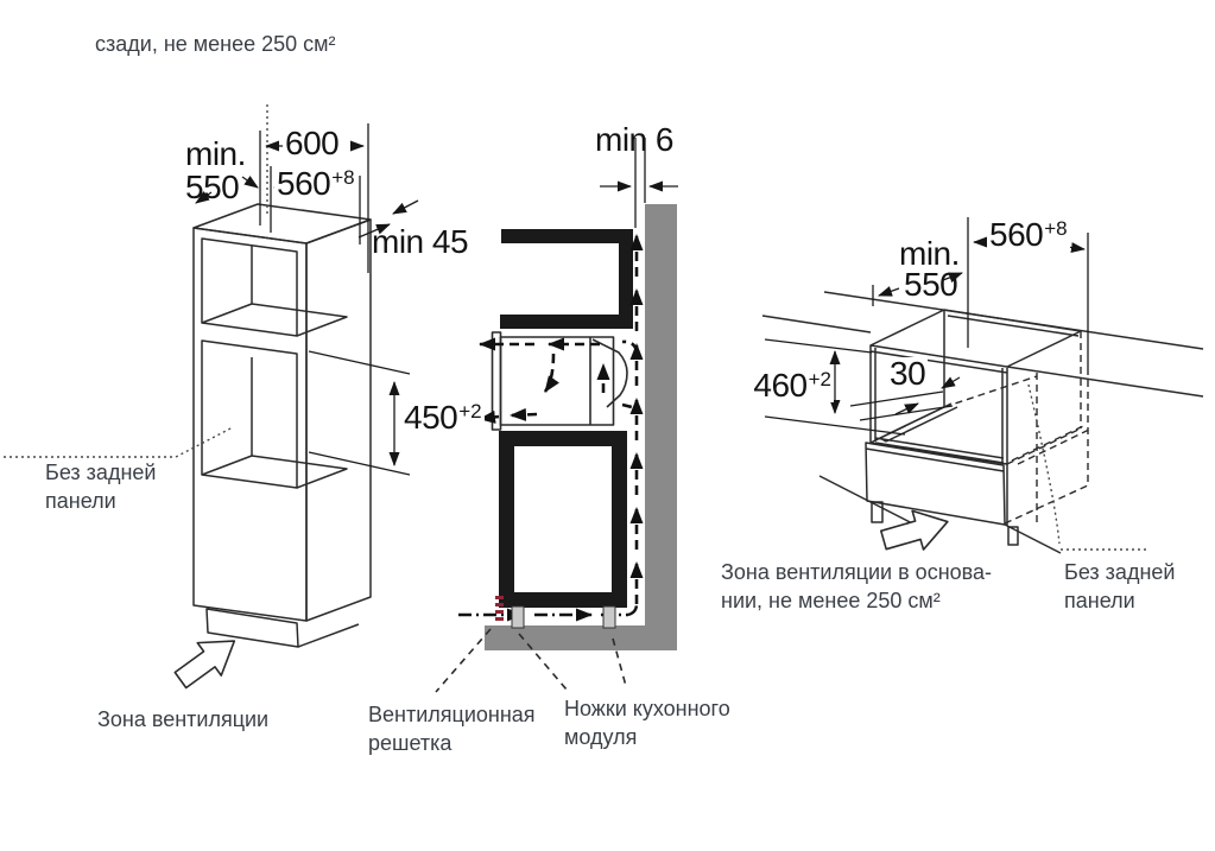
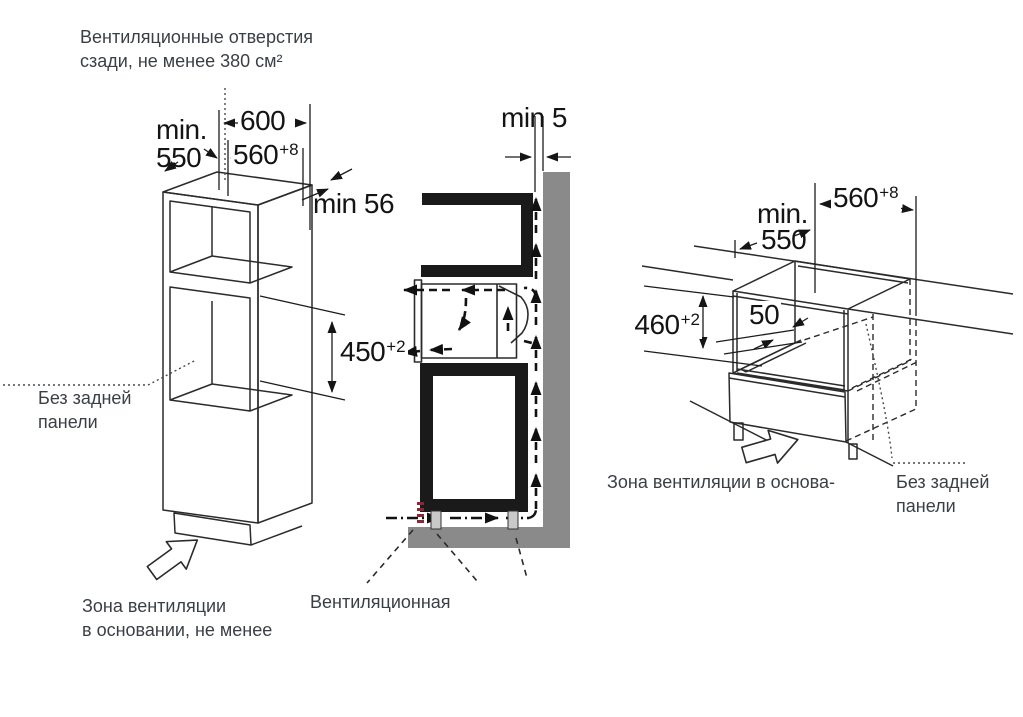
+ Вентиляционные отверстия
- сзади, не менее 250 см²
+ сзади, не менее 380 см²
  Без задней
  панели
  Зона вентиляции
+ в основании, не менее
  Вентиляционная
- решетка
- Ножки кухонного
- модуля
  Зона вентиляции в основа-
- нии, не менее 250 см²
  Без задней
  панели
  min.
  550
  600
  560+8
- min 45
+ min 56
  450+2
- min 6
+ min 5
  min.
  550
  560+8
  460+2
- 30
+ 50
